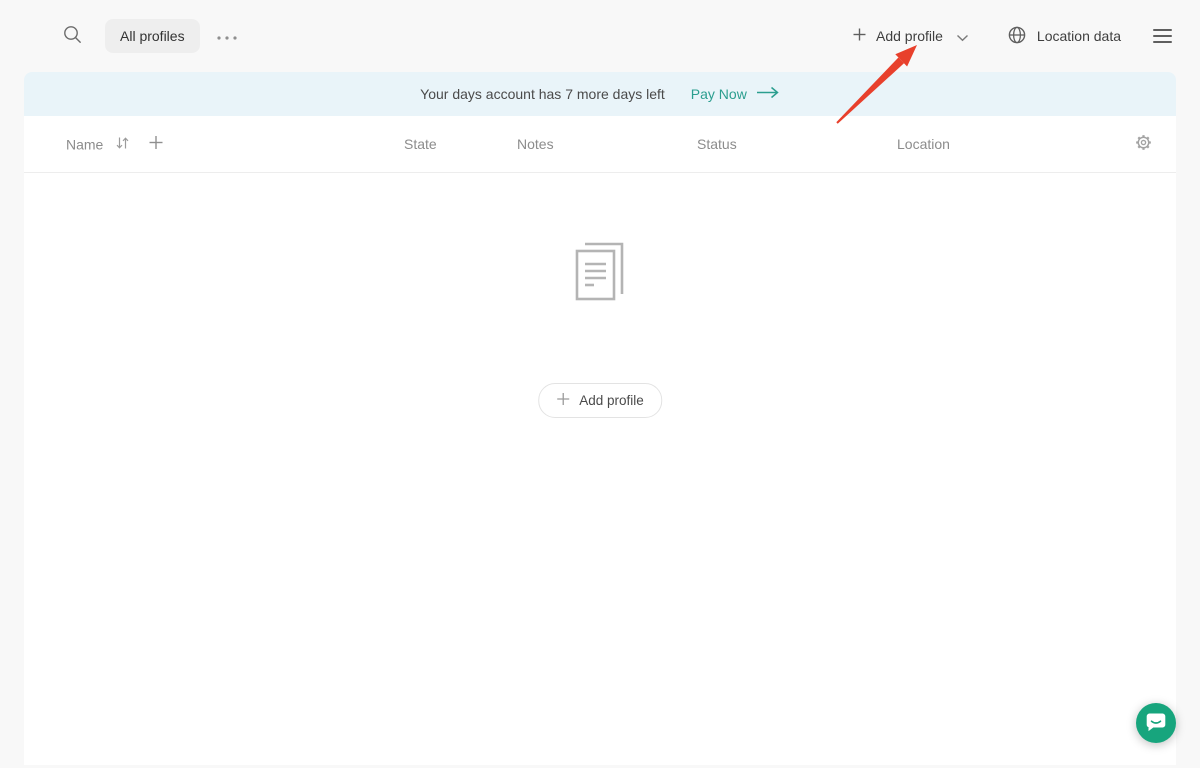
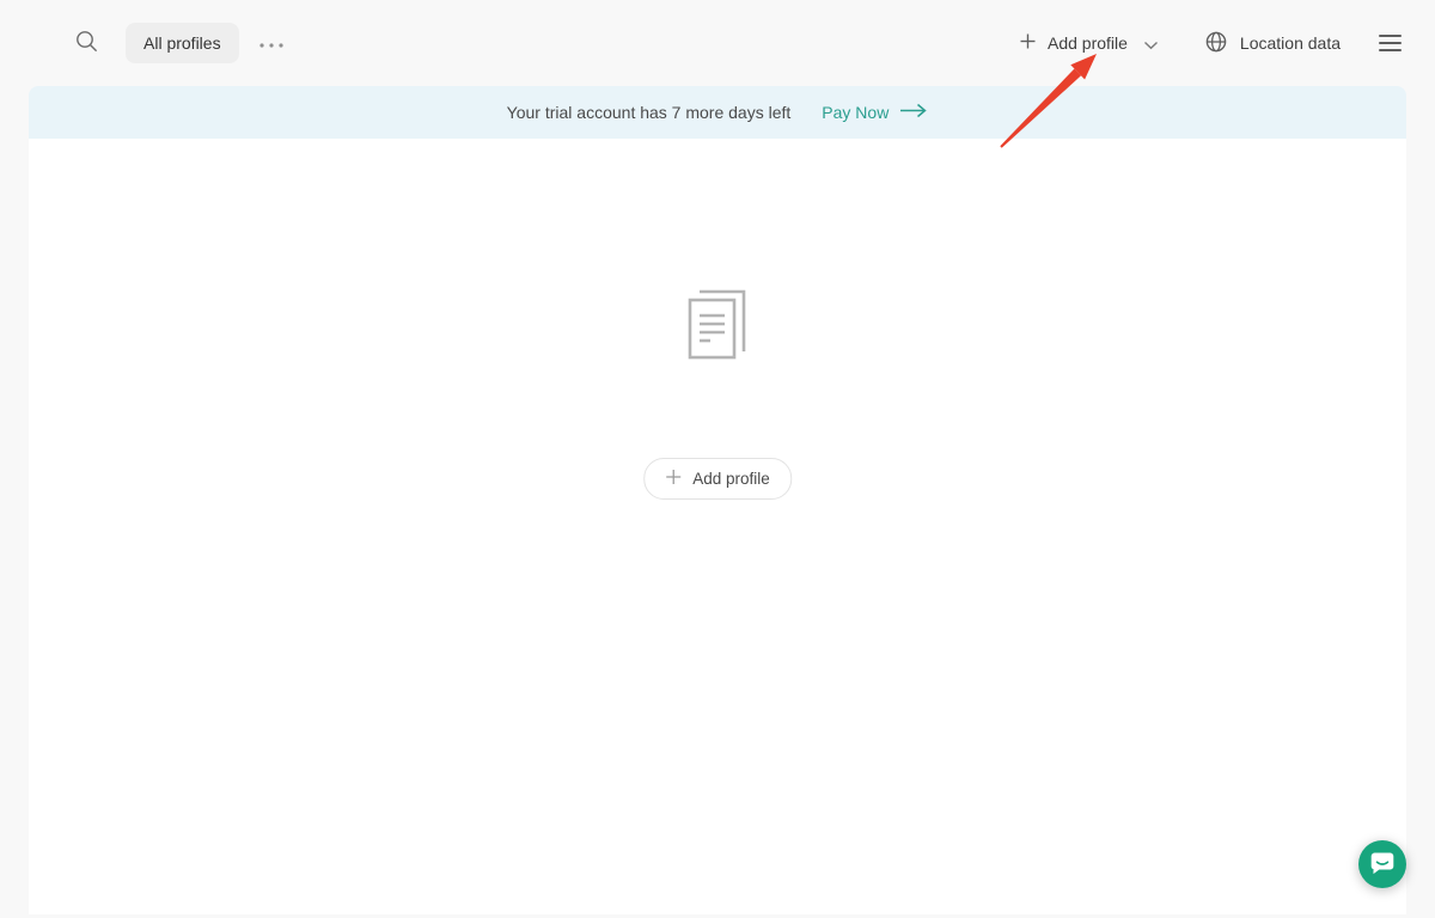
  All profiles
  Add profile
  Location data
- Your days account has 7 more days left
+ Your trial account has 7 more days left
  Pay Now
- Name
- State
- Notes
- Status
- Location
  Add profile
